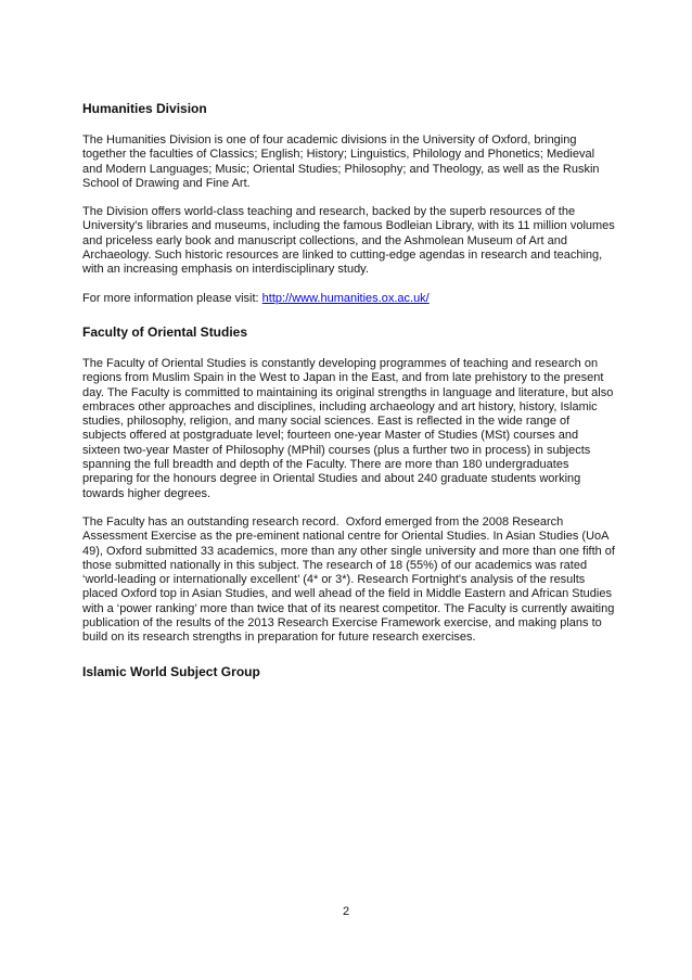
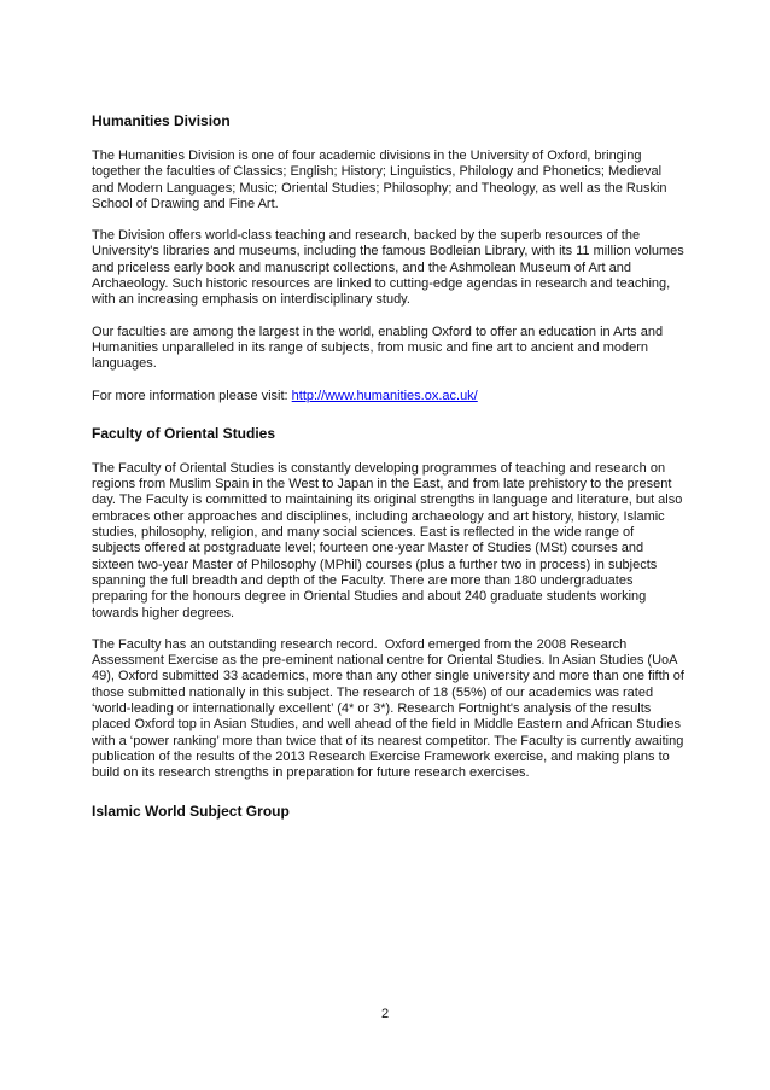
  Humanities Division
  The Humanities Division is one of four academic divisions in the University of Oxford, bringing together the faculties of Classics; English; History; Linguistics, Philology and Phonetics; Medieval and Modern Languages; Music; Oriental Studies; Philosophy; and Theology, as well as the Ruskin School of Drawing and Fine Art.
  The Division offers world-class teaching and research, backed by the superb resources of the University's libraries and museums, including the famous Bodleian Library, with its 11 million volumes and priceless early book and manuscript collections, and the Ashmolean Museum of Art and Archaeology. Such historic resources are linked to cutting-edge agendas in research and teaching, with an increasing emphasis on interdisciplinary study.
+ Our faculties are among the largest in the world, enabling Oxford to offer an education in Arts and Humanities unparalleled in its range of subjects, from music and fine art to ancient and modern languages.
  For more information please visit: http://www.humanities.ox.ac.uk/
  Faculty of Oriental Studies
  The Faculty of Oriental Studies is constantly developing programmes of teaching and research on regions from Muslim Spain in the West to Japan in the East, and from late prehistory to the present day. The Faculty is committed to maintaining its original strengths in language and literature, but also embraces other approaches and disciplines, including archaeology and art history, history, Islamic studies, philosophy, religion, and many social sciences. East is reflected in the wide range of subjects offered at postgraduate level; fourteen one-year Master of Studies (MSt) courses and sixteen two-year Master of Philosophy (MPhil) courses (plus a further two in process) in subjects spanning the full breadth and depth of the Faculty. There are more than 180 undergraduates preparing for the honours degree in Oriental Studies and about 240 graduate students working towards higher degrees.
  The Faculty has an outstanding research record. Oxford emerged from the 2008 Research Assessment Exercise as the pre-eminent national centre for Oriental Studies. In Asian Studies (UoA 49), Oxford submitted 33 academics, more than any other single university and more than one fifth of those submitted nationally in this subject. The research of 18 (55%) of our academics was rated ‘world-leading or internationally excellent’ (4* or 3*). Research Fortnight's analysis of the results placed Oxford top in Asian Studies, and well ahead of the field in Middle Eastern and African Studies with a ‘power ranking’ more than twice that of its nearest competitor. The Faculty is currently awaiting publication of the results of the 2013 Research Exercise Framework exercise, and making plans to build on its research strengths in preparation for future research exercises.
  Islamic World Subject Group
  2
